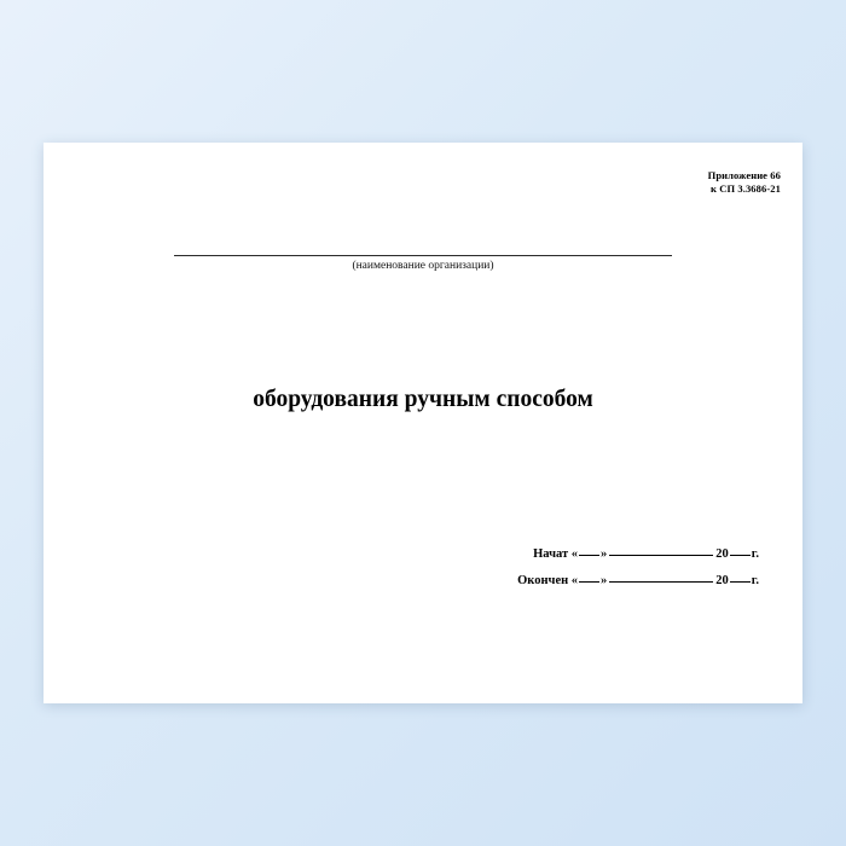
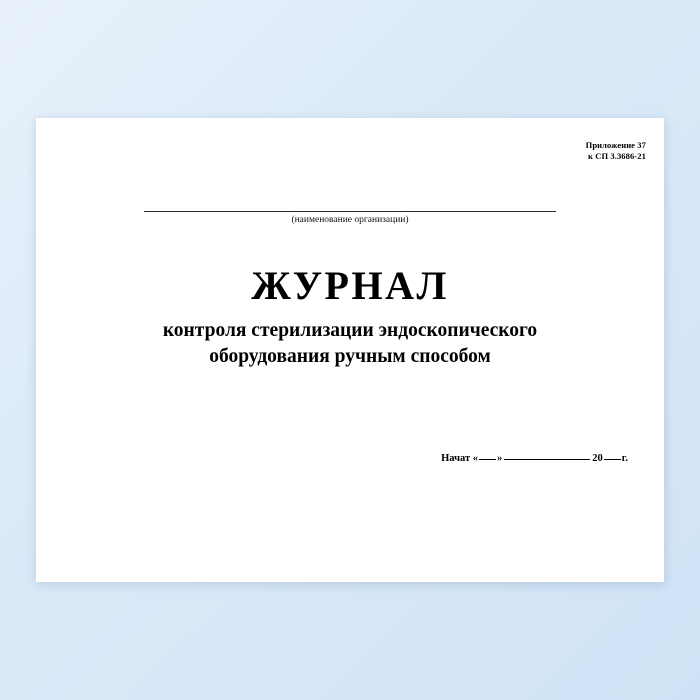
- Приложение 66
+ Приложение 37
  к СП 3.3686-21
  (наименование организации)
+ ЖУРНАЛ
+ контроля стерилизации эндоскопического
  оборудования ручным способом
  Начат « » 20 г.
- Окончен « » 20 г.
